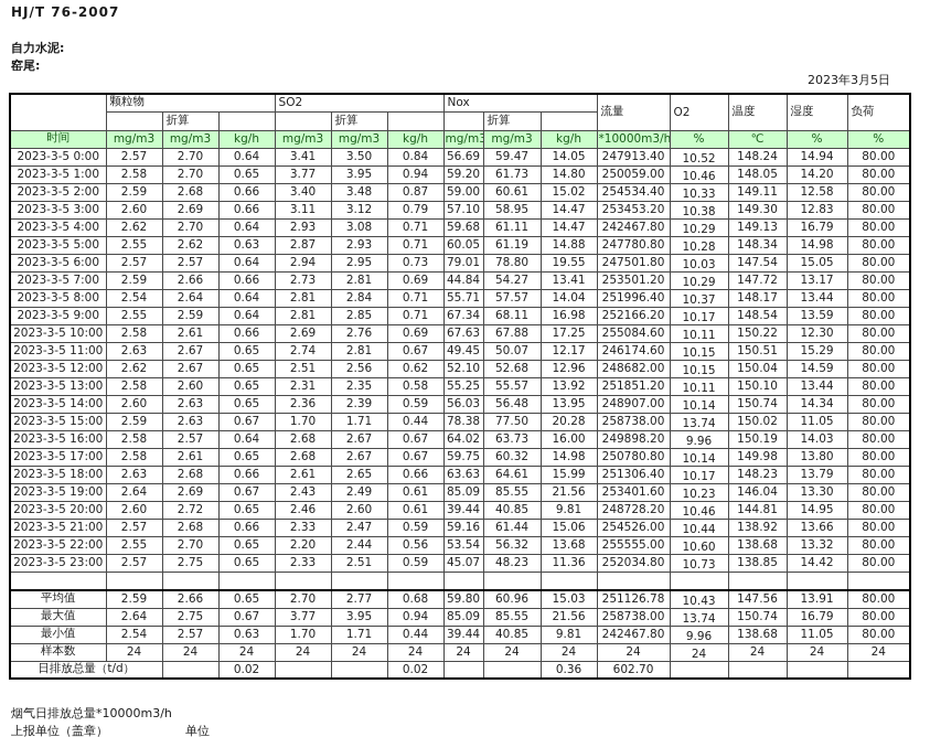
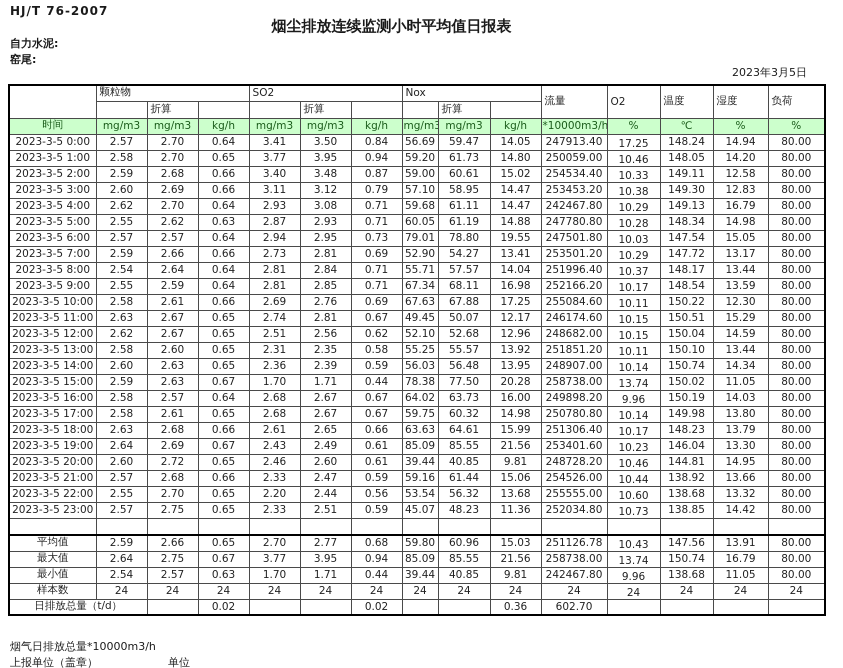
  HJ/T 76-2007
+ 烟尘排放连续监测小时平均值日报表
  自力水泥:
  窑尾:
  2023年3月5日
  	颗粒物	SO2	Nox	流量	O2	温度	湿度	负荷
  	折算			折算			折算
  时间	mg/m3	mg/m3	kg/h	mg/m3	mg/m3	kg/h	mg/m	mg/m3	kg/h	*10000m3/h	%	℃	%	%
- 2023-3-5 0:00	2.57	2.70	0.64	3.41	3.50	0.84	56.69	59.47	14.05	247913.40	10.52	148.24	14.94	80.00
+ 2023-3-5 0:00	2.57	2.70	0.64	3.41	3.50	0.84	56.69	59.47	14.05	247913.40	17.25	148.24	14.94	80.00
  2023-3-5 1:00	2.58	2.70	0.65	3.77	3.95	0.94	59.20	61.73	14.80	250059.00	10.46	148.05	14.20	80.00
  2023-3-5 2:00	2.59	2.68	0.66	3.40	3.48	0.87	59.00	60.61	15.02	254534.40	10.33	149.11	12.58	80.00
  2023-3-5 3:00	2.60	2.69	0.66	3.11	3.12	0.79	57.10	58.95	14.47	253453.20	10.38	149.30	12.83	80.00
  2023-3-5 4:00	2.62	2.70	0.64	2.93	3.08	0.71	59.68	61.11	14.47	242467.80	10.29	149.13	16.79	80.00
  2023-3-5 5:00	2.55	2.62	0.63	2.87	2.93	0.71	60.05	61.19	14.88	247780.80	10.28	148.34	14.98	80.00
  2023-3-5 6:00	2.57	2.57	0.64	2.94	2.95	0.73	79.01	78.80	19.55	247501.80	10.03	147.54	15.05	80.00
- 2023-3-5 7:00	2.59	2.66	0.66	2.73	2.81	0.69	44.84	54.27	13.41	253501.20	10.29	147.72	13.17	80.00
+ 2023-3-5 7:00	2.59	2.66	0.66	2.73	2.81	0.69	52.90	54.27	13.41	253501.20	10.29	147.72	13.17	80.00
  2023-3-5 8:00	2.54	2.64	0.64	2.81	2.84	0.71	55.71	57.57	14.04	251996.40	10.37	148.17	13.44	80.00
  2023-3-5 9:00	2.55	2.59	0.64	2.81	2.85	0.71	67.34	68.11	16.98	252166.20	10.17	148.54	13.59	80.00
  2023-3-5 10:00	2.58	2.61	0.66	2.69	2.76	0.69	67.63	67.88	17.25	255084.60	10.11	150.22	12.30	80.00
  2023-3-5 11:00	2.63	2.67	0.65	2.74	2.81	0.67	49.45	50.07	12.17	246174.60	10.15	150.51	15.29	80.00
  2023-3-5 12:00	2.62	2.67	0.65	2.51	2.56	0.62	52.10	52.68	12.96	248682.00	10.15	150.04	14.59	80.00
  2023-3-5 13:00	2.58	2.60	0.65	2.31	2.35	0.58	55.25	55.57	13.92	251851.20	10.11	150.10	13.44	80.00
  2023-3-5 14:00	2.60	2.63	0.65	2.36	2.39	0.59	56.03	56.48	13.95	248907.00	10.14	150.74	14.34	80.00
  2023-3-5 15:00	2.59	2.63	0.67	1.70	1.71	0.44	78.38	77.50	20.28	258738.00	13.74	150.02	11.05	80.00
  2023-3-5 16:00	2.58	2.57	0.64	2.68	2.67	0.67	64.02	63.73	16.00	249898.20	9.96	150.19	14.03	80.00
  2023-3-5 17:00	2.58	2.61	0.65	2.68	2.67	0.67	59.75	60.32	14.98	250780.80	10.14	149.98	13.80	80.00
  2023-3-5 18:00	2.63	2.68	0.66	2.61	2.65	0.66	63.63	64.61	15.99	251306.40	10.17	148.23	13.79	80.00
  2023-3-5 19:00	2.64	2.69	0.67	2.43	2.49	0.61	85.09	85.55	21.56	253401.60	10.23	146.04	13.30	80.00
  2023-3-5 20:00	2.60	2.72	0.65	2.46	2.60	0.61	39.44	40.85	9.81	248728.20	10.46	144.81	14.95	80.00
  2023-3-5 21:00	2.57	2.68	0.66	2.33	2.47	0.59	59.16	61.44	15.06	254526.00	10.44	138.92	13.66	80.00
  2023-3-5 22:00	2.55	2.70	0.65	2.20	2.44	0.56	53.54	56.32	13.68	255555.00	10.60	138.68	13.32	80.00
  2023-3-5 23:00	2.57	2.75	0.65	2.33	2.51	0.59	45.07	48.23	11.36	252034.80	10.73	138.85	14.42	80.00
  平均值	2.59	2.66	0.65	2.70	2.77	0.68	59.80	60.96	15.03	251126.78	10.43	147.56	13.91	80.00
  最大值	2.64	2.75	0.67	3.77	3.95	0.94	85.09	85.55	21.56	258738.00	13.74	150.74	16.79	80.00
  最小值	2.54	2.57	0.63	1.70	1.71	0.44	39.44	40.85	9.81	242467.80	9.96	138.68	11.05	80.00
  样本数	24	24	24	24	24	24	24	24	24	24	24	24	24	24
  日排放总量（t/d）		0.02			0.02			0.36	602.70
  烟气日排放总量*10000m3/h
  上报单位（盖章）
  单位
